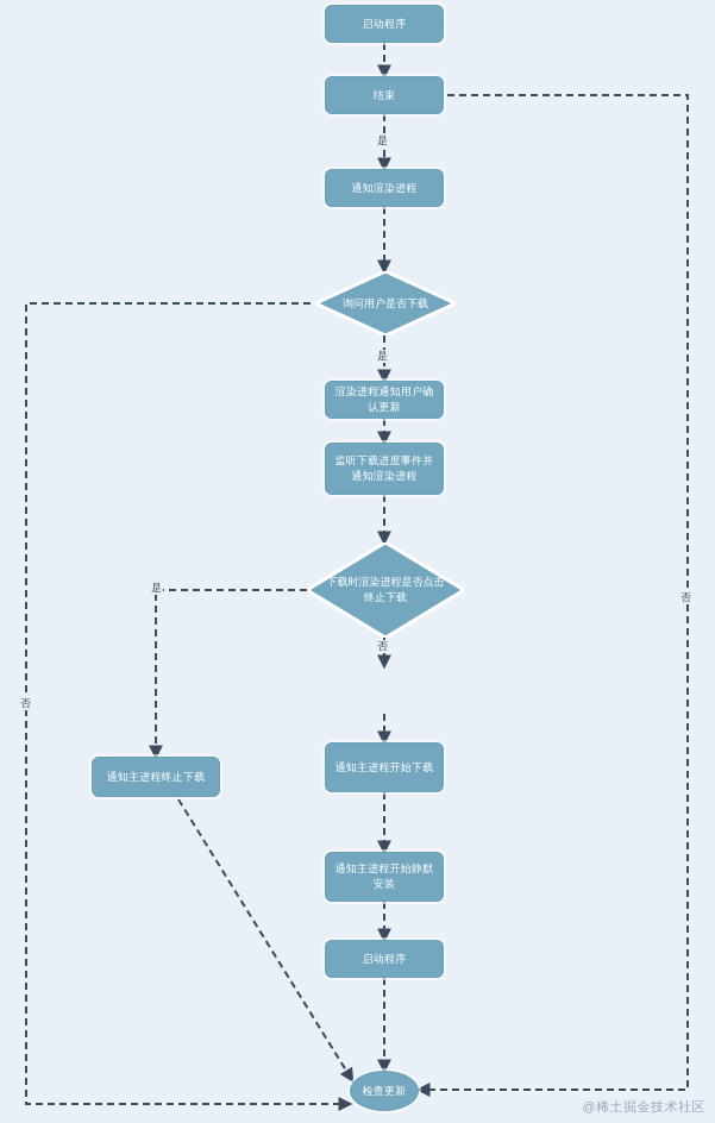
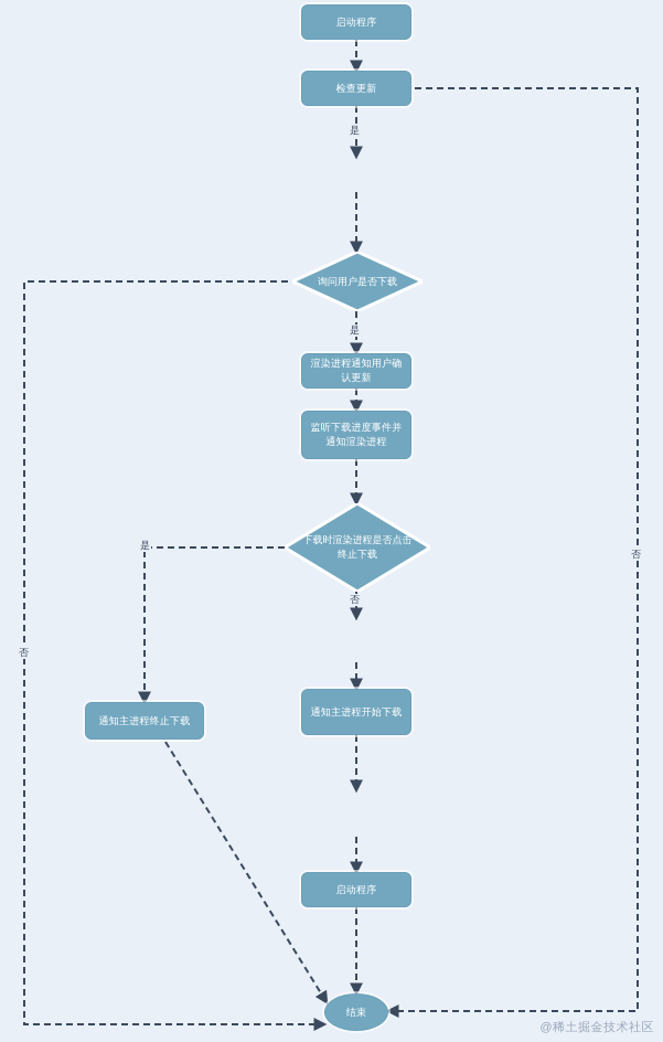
  启动程序
- 结束
+ 检查更新
- 通知渲染进程
  询问用户是否下载
  渲染进程通知用户确认更新
  监听下载进度事件并通知渲染进程
  下载时渲染进程是否点击终止下载
  通知主进程开始下载
- 通知主进程开始静默安装
  启动程序
  通知主进程终止下载
- 检查更新
+ 结束
  是
  否
  是
  否
  是
  否
  @稀土掘金技术社区
